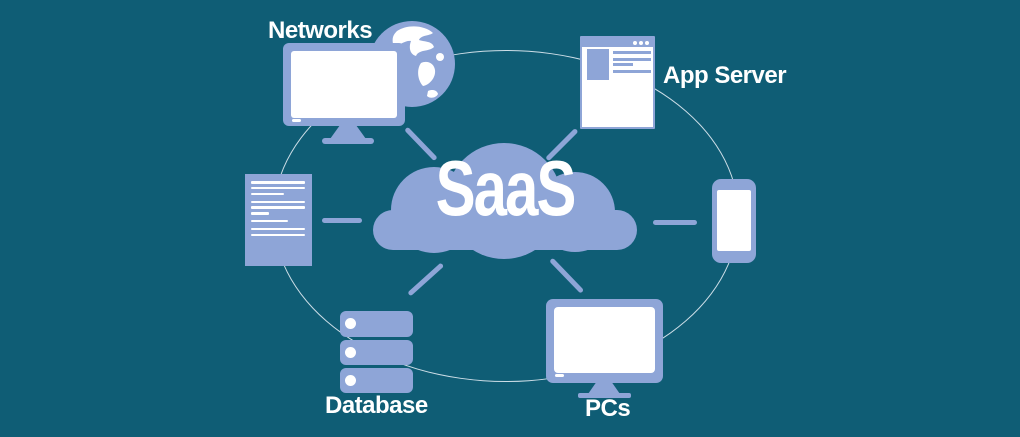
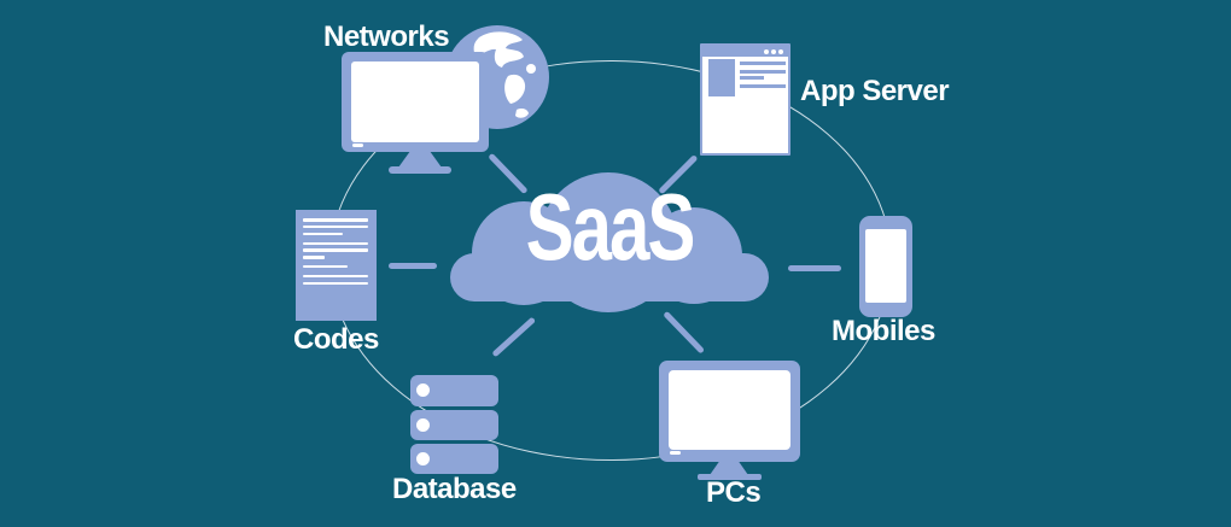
  SaaS
  Networks
  App Server
+ Codes
+ Mobiles
  Database
  PCs
